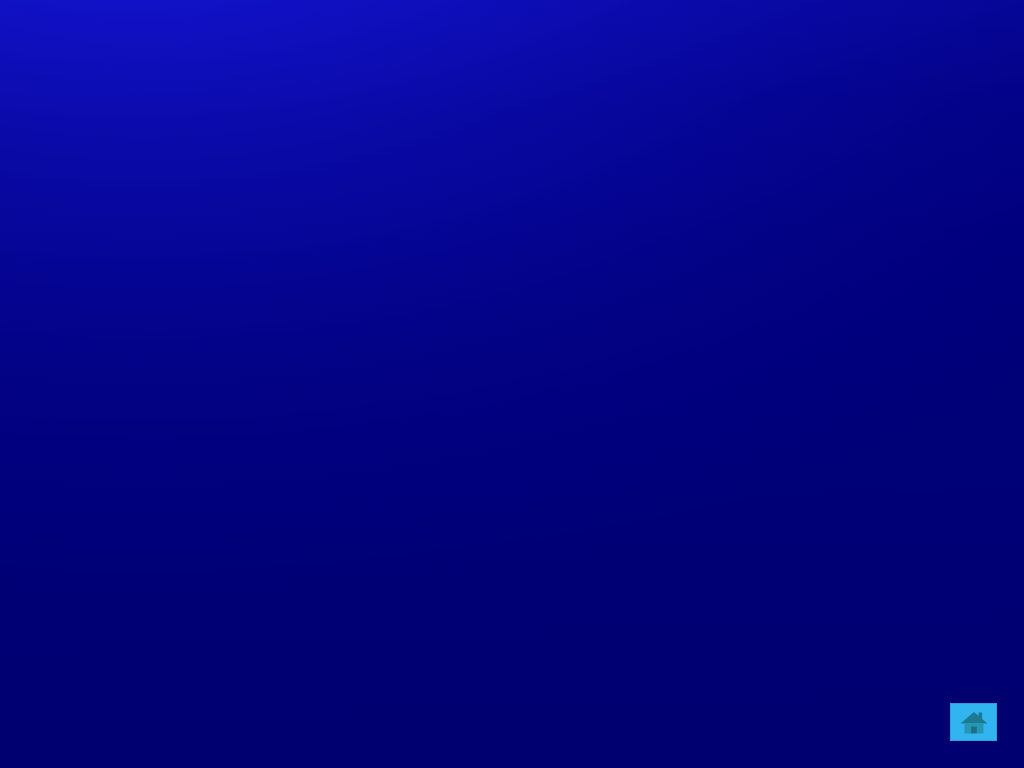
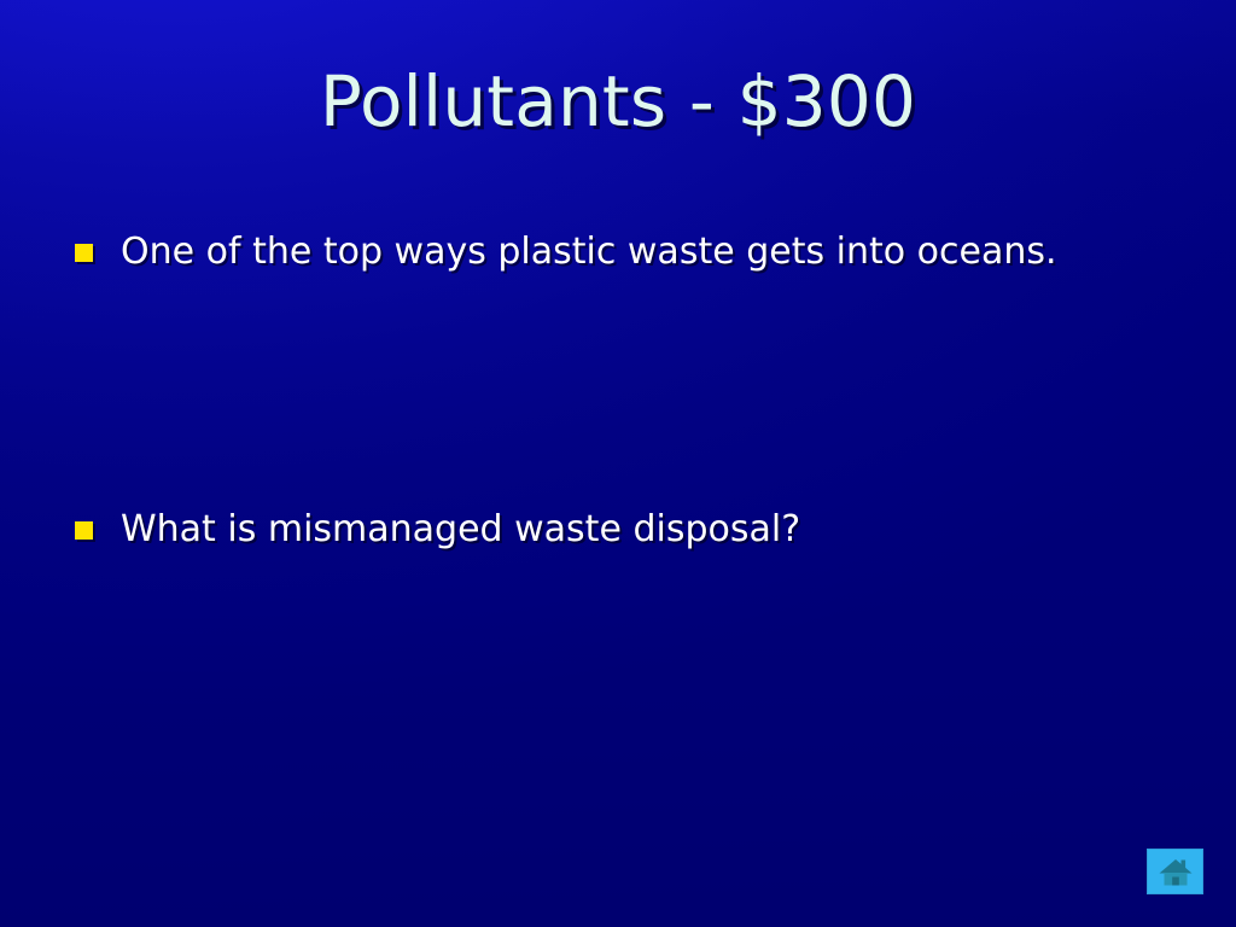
+ Pollutants - $300
+ One of the top ways plastic waste gets into oceans.
+ What is mismanaged waste disposal?
